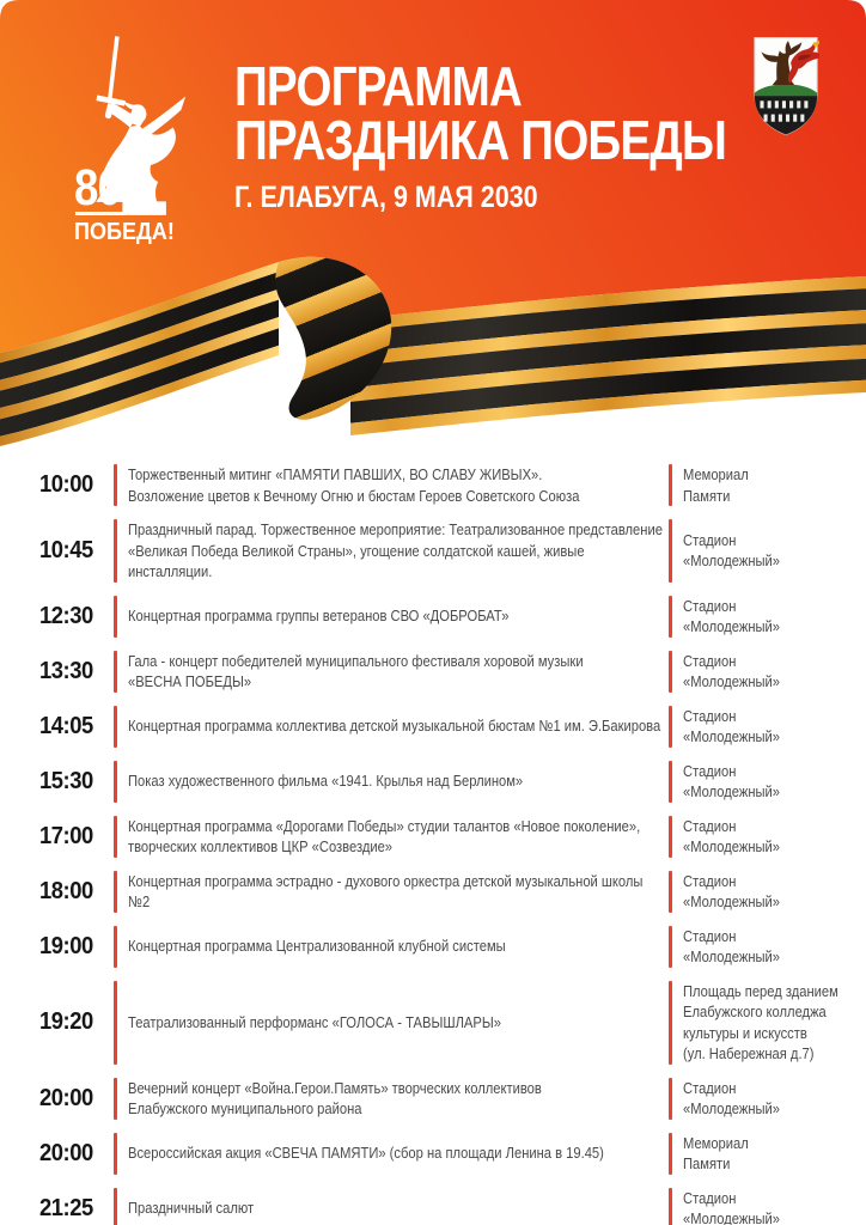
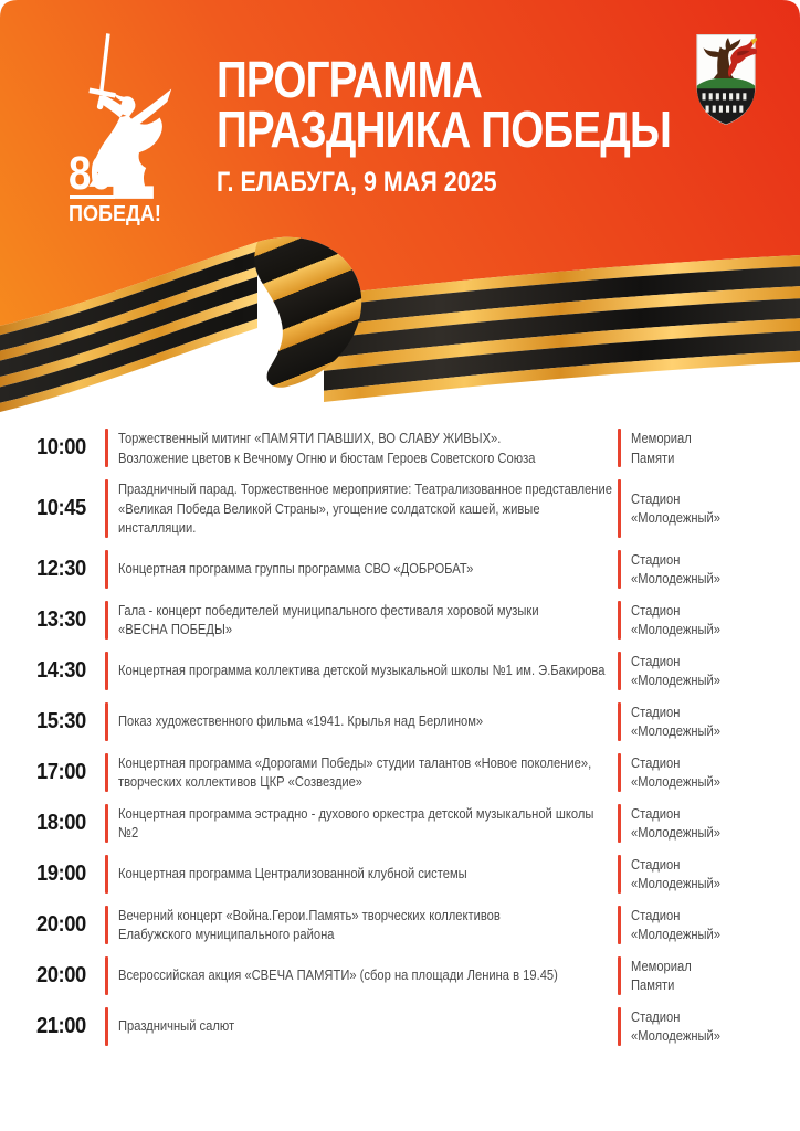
  80
  ПОБЕДА!
  ПРОГРАММА
  ПРАЗДНИКА ПОБЕДЫ
- Г. ЕЛАБУГА, 9 МАЯ 2030
+ Г. ЕЛАБУГА, 9 МАЯ 2025
  10:00
  Торжественный митинг «ПАМЯТИ ПАВШИХ, ВО СЛАВУ ЖИВЫХ».
  Возложение цветов к Вечному Огню и бюстам Героев Советского Союза
  Мемориал
  Памяти
  10:45
  Праздничный парад. Торжественное мероприятие: Театрализованное представление
  «Великая Победа Великой Страны», угощение солдатской кашей, живые инсталляции.
  Стадион
  «Молодежный»
  12:30
- Концертная программа группы ветеранов СВО «ДОБРОБАТ»
+ Концертная программа группы программа СВО «ДОБРОБАТ»
  Стадион
  «Молодежный»
  13:30
  Гала - концерт победителей муниципального фестиваля хоровой музыки
  «ВЕСНА ПОБЕДЫ»
  Стадион
  «Молодежный»
- 14:05
+ 14:30
- Концертная программа коллектива детской музыкальной бюстам №1 им. Э.Бакирова
+ Концертная программа коллектива детской музыкальной школы №1 им. Э.Бакирова
  Стадион
  «Молодежный»
  15:30
  Показ художественного фильма «1941. Крылья над Берлином»
  Стадион
  «Молодежный»
  17:00
  Концертная программа «Дорогами Победы» студии талантов «Новое поколение»,
  творческих коллективов ЦКР «Созвездие»
  Стадион
  «Молодежный»
  18:00
  Концертная программа эстрадно - духового оркестра детской музыкальной школы №2
  Стадион
  «Молодежный»
  19:00
  Концертная программа Централизованной клубной системы
  Стадион
  «Молодежный»
- 19:20
- Театрализованный перформанс «ГОЛОСА - ТАВЫШЛАРЫ»
- Площадь перед зданием
- Елабужского колледжа
- культуры и искусств
- (ул. Набережная д.7)
  20:00
  Вечерний концерт «Война.Герои.Память» творческих коллективов
  Елабужского муниципального района
  Стадион
  «Молодежный»
  20:00
  Всероссийская акция «СВЕЧА ПАМЯТИ» (сбор на площади Ленина в 19.45)
  Мемориал
  Памяти
- 21:25
+ 21:00
  Праздничный салют
  Стадион
  «Молодежный»
